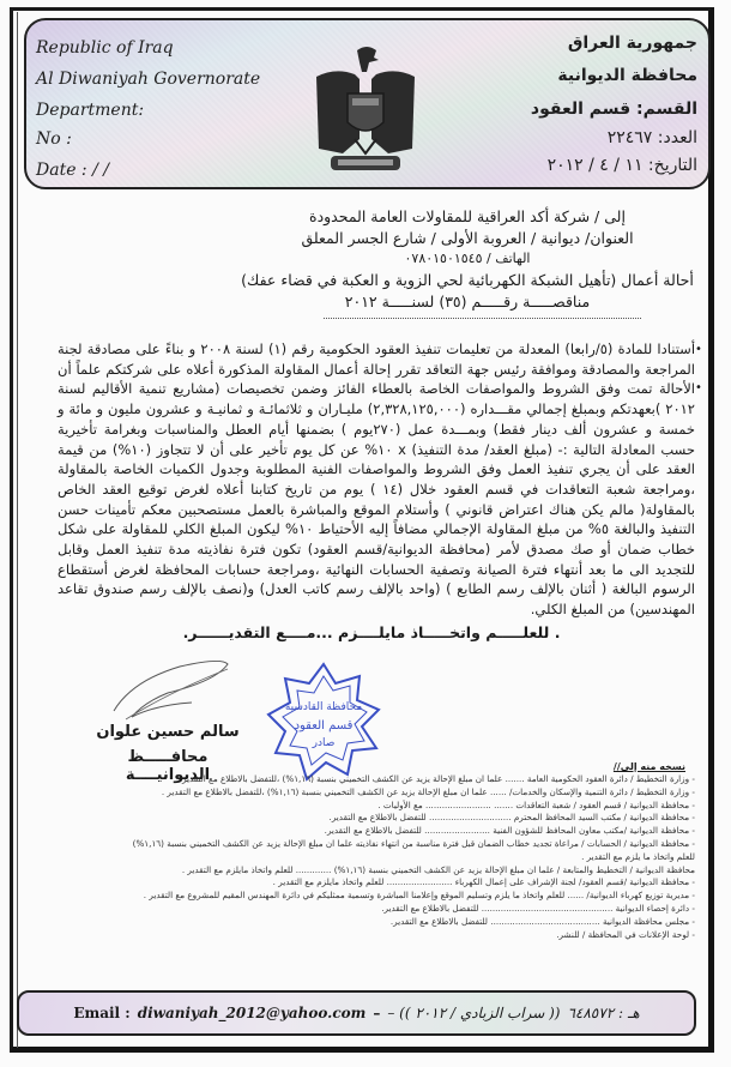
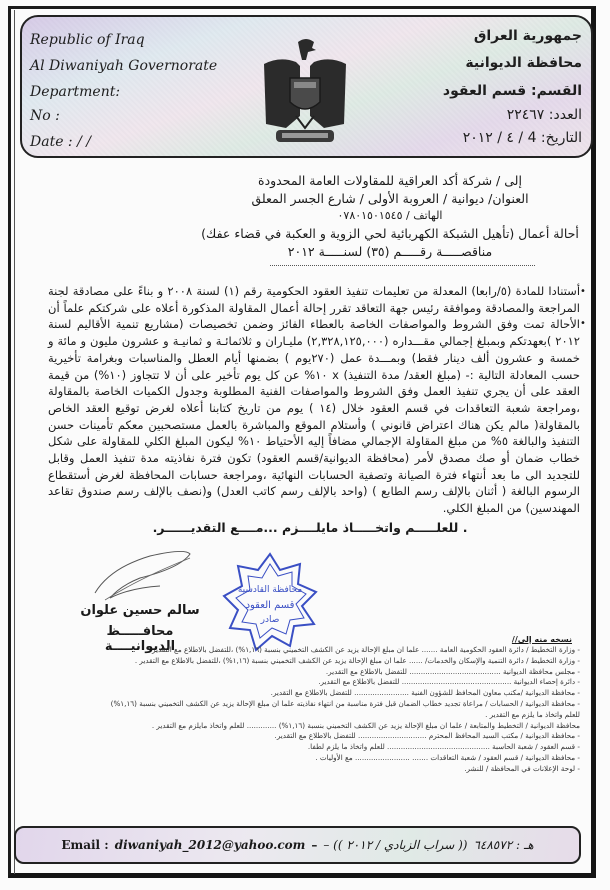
  Republic of Iraq
  Al Diwaniyah Governorate
  Department:
  No :
  Date : / /
  جمهورية العراق
  محافظة الديوانية
  القسم: قسم العقود
  العدد: ٢٢٤٦٧
- التاريخ: ١١ / ٤ / ٢٠١٢
+ التاريخ: 4 / ٤ / ٢٠١٢
  إلى / شركة أكد العراقية للمقاولات العامة المحدودة
  العنوان/ ديوانية / العروبة الأولى / شارع الجسر المعلق
  الهاتف / ٠٧٨٠١٥٠١٥٤٥
  أحالة أعمال (تأهيل الشبكة الكهربائية لحي الزوية و العكبة في قضاء عفك)
  مناقصـــــة رقـــــم (٣٥) لسنـــــة ٢٠١٢
  •
  •
  أستنادا للمادة (٥/رابعا) المعدلة من تعليمات تنفيذ العقود الحكومية رقم (١) لسنة ٢٠٠٨ و بناءً على مصادقة لجنة المراجعة والمصادقة وموافقة رئيس جهة التعاقد تقرر إحالة أعمال المقاولة المذكورة أعلاه على شركتكم علماً أن الأحالة تمت وفق الشروط والمواصفات الخاصة بالعطاء الفائز وضمن تخصيصات (مشاريع تنمية الأقاليم لسنة ٢٠١٢ )بعهدتكم وبمبلغ إجمالي مقـــداره (٢,٣٢٨,١٢٥,٠٠٠) مليـاران و ثلاثمائـة و ثمانيـة و عشرون مليون و مائة و خمسة و عشرون ألف دينار فقط) وبمـــدة عمل (٢٧٠يوم ) بضمنها أيام العطل والمناسبات وبغرامة تأخيرية حسب المعادلة التالية :- (مبلغ العقد/ مدة التنفيذ) x ١٠% عن كل يوم تأخير على أن لا تتجاوز (١٠%) من قيمة العقد على أن يجري تنفيذ العمل وفق الشروط والمواصفات الفنية المطلوبة وجدول الكميات الخاصة بالمقاولة ،ومراجعة شعبة التعاقدات في قسم العقود خلال (١٤ ) يوم من تاريخ كتابنا أعلاه لغرض توقيع العقد الخاص بالمقاولة( مالم يكن هناك اعتراض قانوني ) وأستلام الموقع والمباشرة بالعمل مستصحبين معكم تأمينات حسن التنفيذ والبالغة ٥% من مبلغ المقاولة الإجمالي مضافاً إليه الأحتياط ١٠% ليكون المبلغ الكلي للمقاولة على شكل خطاب ضمان أو صك مصدق لأمر (محافظة الديوانية/قسم العقود) تكون فترة نفاذيته مدة تنفيذ العمل وقابل للتجديد الى ما بعد أنتهاء فترة الصيانة وتصفية الحسابات النهائية ،ومراجعة حسابات المحافظة لغرض أستقطاع الرسوم البالغة ( أثنان بالإلف رسم الطابع ) (واحد بالإلف رسم كاتب العدل) و(نصف بالإلف رسم صندوق تقاعد المهندسين) من المبلغ الكلي.
  . للعلـــــم واتخـــــاذ مايلــــزم ...مــــع التقديــــــر.
  سالم حسين علوان
  محافـــــظ الديوانيــــة
  محافظة القادسية
  قسم العقود
  صادر
  نسخه منه إلى//
  - وزارة التخطيط / دائرة العقود الحكومية العامة ....... علما ان مبلغ الإحالة يزيد عن الكشف التخميني بنسبة (١,١٦%) ،للتفضل بالاطلاع مع التقدير .
  - وزارة التخطيط / دائرة التنمية والإسكان والخدمات/ ...... علما ان مبلغ الإحالة يزيد عن الكشف التخميني بنسبة (١,١٦%) ،للتفضل بالاطلاع مع التقدير .
- - محافظة الديوانية / قسم العقود / شعبة التعاقدات ....... ........................ مع الأوليات .
+ - مجلس محافظة الديوانية ........................................ للتفضل بالاطلاع مع التقدير.
- - محافظة الديوانية / مكتب السيد المحافظ المحترم .............................. للتفضل بالاطلاع مع التقدير.
+ - دائرة إحصاء الديوانية ................................................ للتفضل بالاطلاع مع التقدير.
  - محافظة الديوانية /مكتب معاون المحافظ للشؤون الفنية ........................ للتفضل بالاطلاع مع التقدير.
  - محافظة الديوانية / الحسابات / مراعاة تجديد خطاب الضمان قبل فترة مناسبة من انتهاء نفاذيته علما ان مبلغ الإحالة يزيد عن الكشف التخميني بنسبة (١,١٦%)
  للعلم واتخاذ ما يلزم مع التقدير .
  محافظة الديوانية / التخطيط والمتابعة / علما ان مبلغ الإحالة يزيد عن الكشف التخميني بنسبة (١,١٦%) ............. للعلم واتخاذ مايلزم مع التقدير .
- - محافظة الديوانية /قسم العقود/ لجنة الإشراف على إعمال الكهرباء ........................ للعلم واتخاذ مايلزم مع التقدير .
- - مديرية توزيع كهرباء الديوانية/ ...... للعلم واتخاذ ما يلزم وتسليم الموقع وإعلامنا المباشرة وتسمية ممثليكم في دائرة المهندس المقيم للمشروع مع التقدير .
- - دائرة إحصاء الديوانية ................................................ للتفضل بالاطلاع مع التقدير.
+ - محافظة الديوانية / مكتب السيد المحافظ المحترم .............................. للتفضل بالاطلاع مع التقدير.
+ - قسم العقود / شعبة الحاسبة ............................................. للعلم واتخاذ ما يلزم لطفا.
- - مجلس محافظة الديوانية ........................................ للتفضل بالاطلاع مع التقدير.
+ - محافظة الديوانية / قسم العقود / شعبة التعاقدات ....... ........................ مع الأوليات .
  - لوحة الإعلانات في المحافظة / للنشر.
  Email :
  diwaniyah_2012@yahoo.com
  –
  (( سراب الزبادي / ٢٠١٢ )) –
  هـ : ٦٤٨٥٧٢
